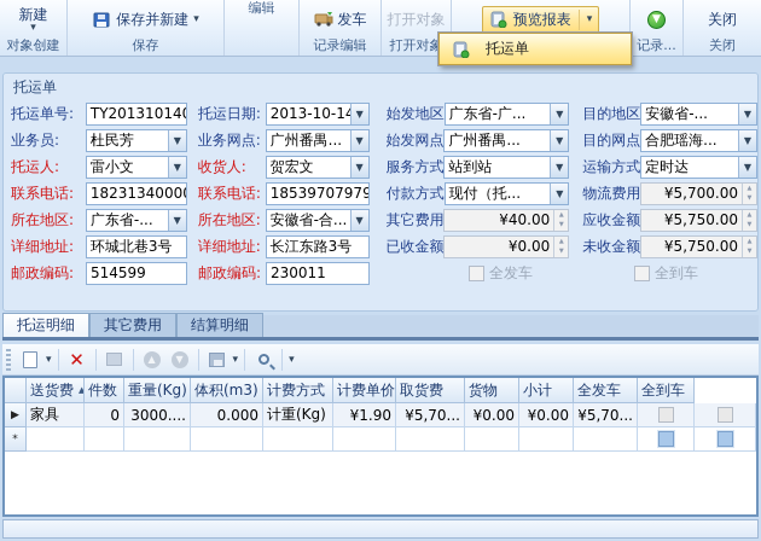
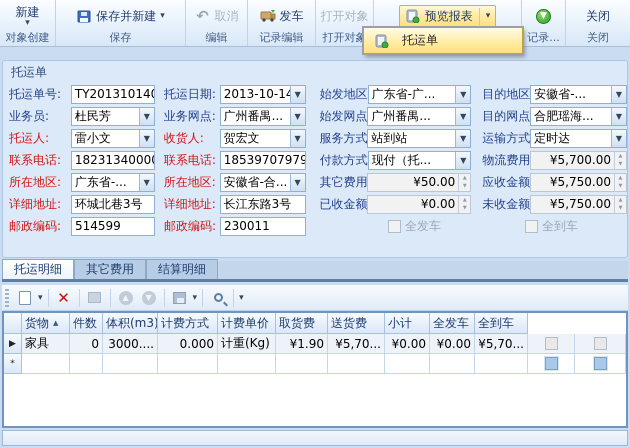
  新建
  ▾
  对象创建
  保存并新建
  ▾
  保存
+ ↶
+ 取消
  编辑
  发车
  记录编辑
  打开对象
  打开对象
  预览报表
  ▾
  ▼
  记录...
  关闭
  关闭
  托运单
  托运单
  托运单号:
  TY20131014
  托运日期:
  2013-10-1
  ▼
  始发地区
  广东省-广...
  ▼
  目的地区
  安徽省-...
  ▼
  业务员:
  杜民芳
  ▼
  业务网点:
  广州番禺...
  ▼
  始发网点
  广州番禺...
  ▼
  目的网点
  合肥瑶海...
  ▼
  托运人:
  雷小文
  ▼
  收货人:
  贺宏文
  ▼
  服务方式
  站到站
  ▼
  运输方式
  定时达
  ▼
  联系电话:
  1823134000
  联系电话:
  18539707979
  付款方式
  现付（托...
  ▼
  物流费用
  ¥5,700.00
  所在地区:
  广东省-...
  ▼
  所在地区:
  安徽省-合...
  ▼
  其它费用
- ¥40.00
+ ¥50.00
  应收金额
  ¥5,750.00
  详细地址:
  环城北巷3号
  详细地址:
  长江东路3号
  已收金额
  ¥0.00
  未收金额
  ¥5,750.00
  邮政编码:
  514599
  邮政编码:
  230011
  全发车
  全到车
  托运明细
  其它费用
  结算明细
  ▾
  ✕
  ▲
  ▼
  ▾
  ▾
- 送货费
+ 货物
  ▲
  件数
- 重量(Kg)
  体积(m3)
  计费方式
  计费单价
  取货费
- 货物
+ 送货费
  小计
  全发车
  全到车
  ▶
  家具
  0
  3000....
  0.000
  计重(Kg)
  ¥1.90
  ¥5,70...
  ¥0.00
  ¥0.00
  ¥5,70...
  *
